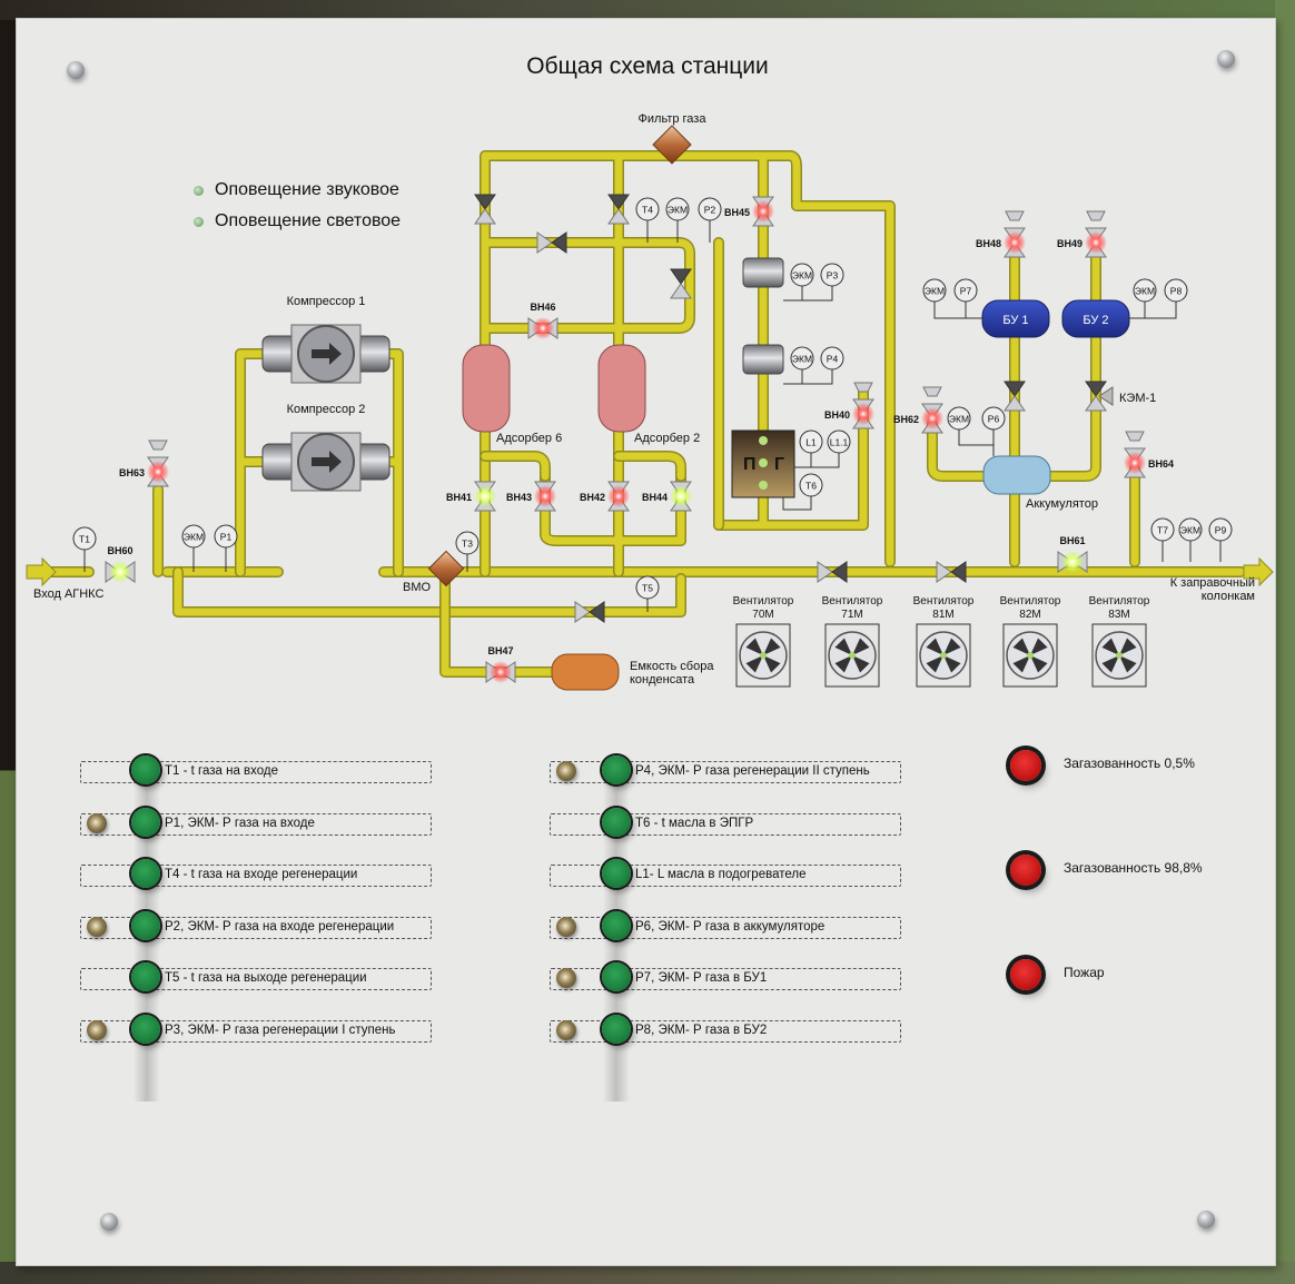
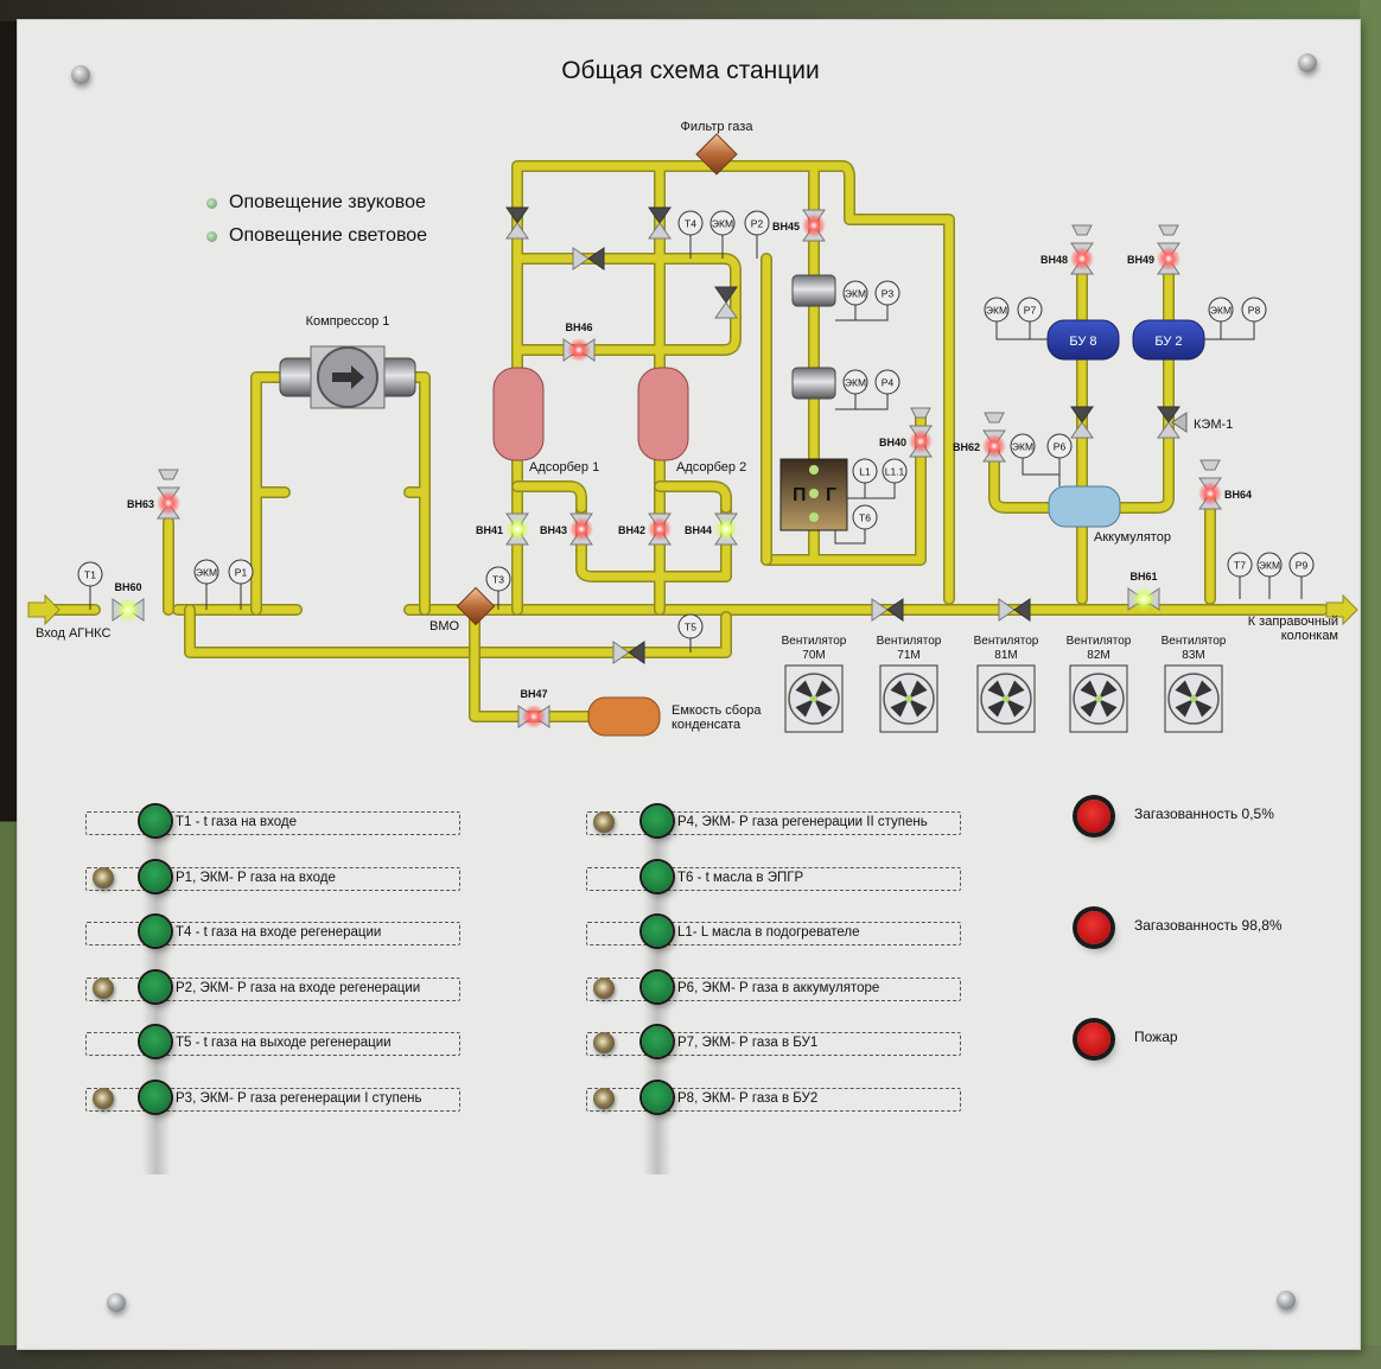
  Общая схема станции
  Оповещение звуковое
  Оповещение световое
  Вход АГНКС
  К заправочный
  колонкам
  Фильтр газа
  ВМО
  Компрессор 1
- Компрессор 2
- Адсорбер 6
+ Адсорбер 1
  Адсорбер 2
  П
  Г
- БУ 1
+ БУ 8
  БУ 2
  Аккумулятор
  КЭМ-1
  Емкость сбора
  конденсата
  ВН60
  ВН63
  ВН46
  ВН45
  ВН41
  ВН43
  ВН42
  ВН44
  ВН40
  ВН47
  ВН48
  ВН49
  ВН62
  ВН64
  ВН61
  T1
  ЭКМ
  P1
  T4
  ЭКМ
  P2
  ЭКМ
  P3
  ЭКМ
  P4
  L1
  L1.1
  T6
  T3
  T5
  ЭКМ
  P7
  ЭКМ
  P8
  ЭКМ
  P6
  T7
  ЭКМ
  P9
  Вентилятор
  70М
  Вентилятор
  71М
  Вентилятор
  81М
  Вентилятор
  82М
  Вентилятор
  83М
  T1 - t газа на входе
  P1, ЭКМ- Р газа на входе
  T4 - t газа на входе регенерации
  P2, ЭКМ- Р газа на входе регенерации
  T5 - t газа на выходе регенерации
  P3, ЭКМ- Р газа регенерации I ступень
  P4, ЭКМ- Р газа регенерации II ступень
  T6 - t масла в ЭПГР
  L1- L масла в подогревателе
  P6, ЭКМ- Р газа в аккумуляторе
  P7, ЭКМ- Р газа в БУ1
  P8, ЭКМ- Р газа в БУ2
  Загазованность 0,5%
  Загазованность 98,8%
  Пожар
